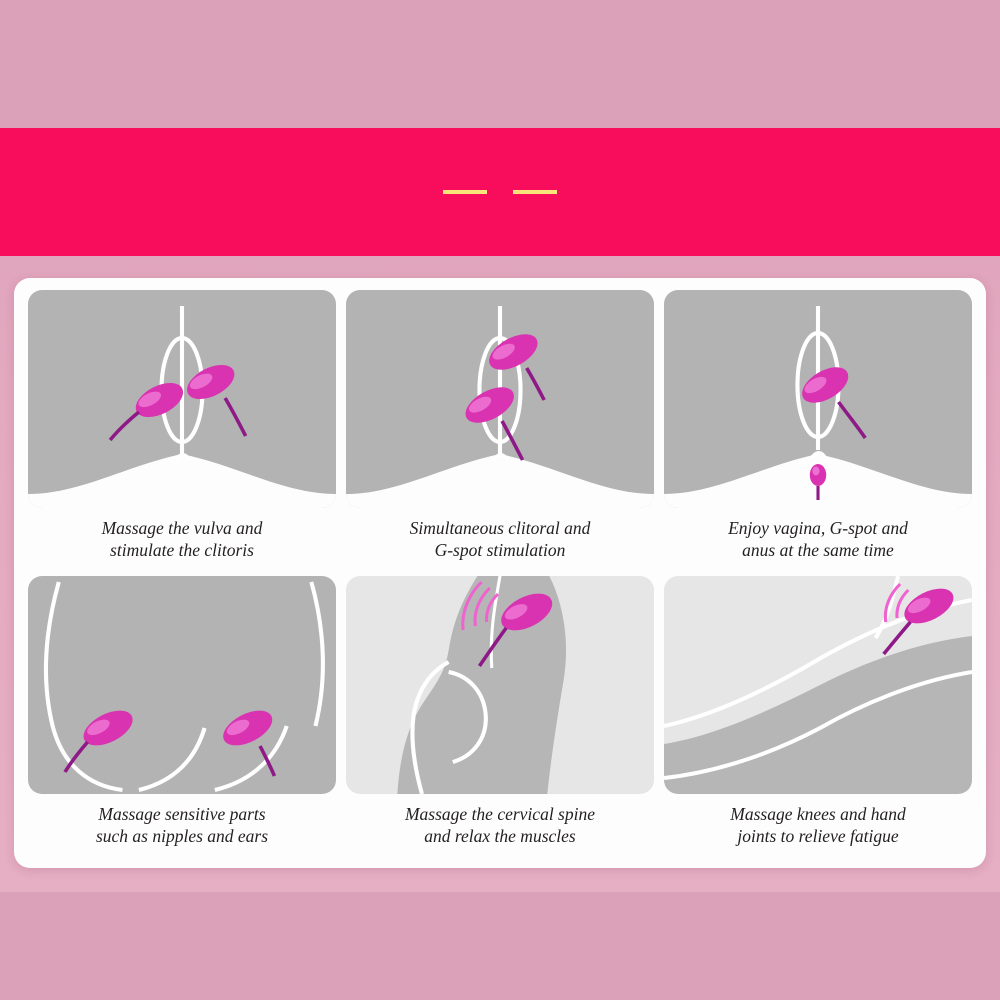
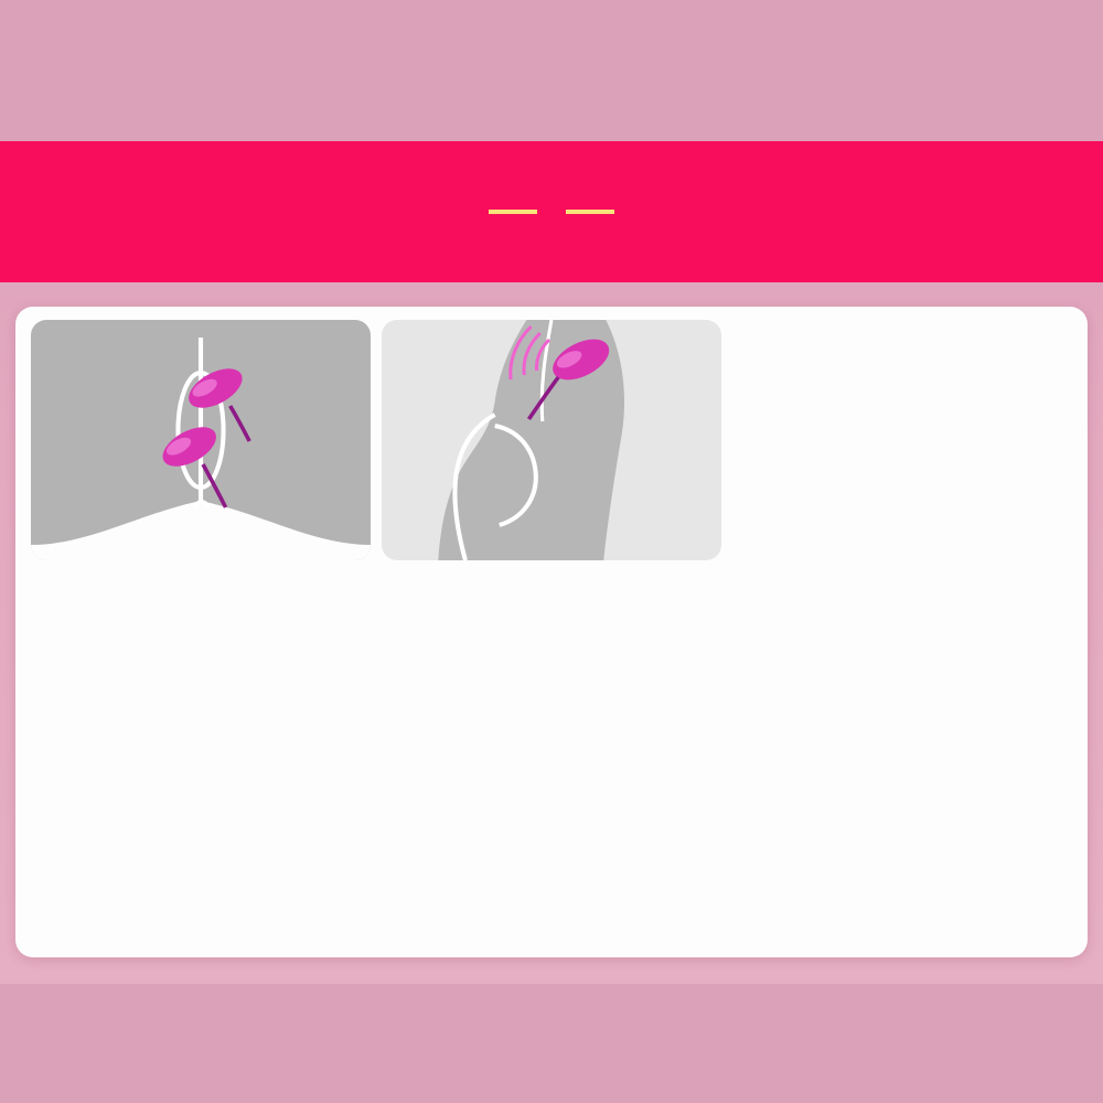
- Massage the vulva and
- stimulate the clitoris
- Simultaneous clitoral and
- G-spot stimulation
- Enjoy vagina, G-spot and
- anus at the same time
- Massage sensitive parts
- such as nipples and ears
- Massage the cervical spine
- and relax the muscles
- Massage knees and hand
- joints to relieve fatigue
